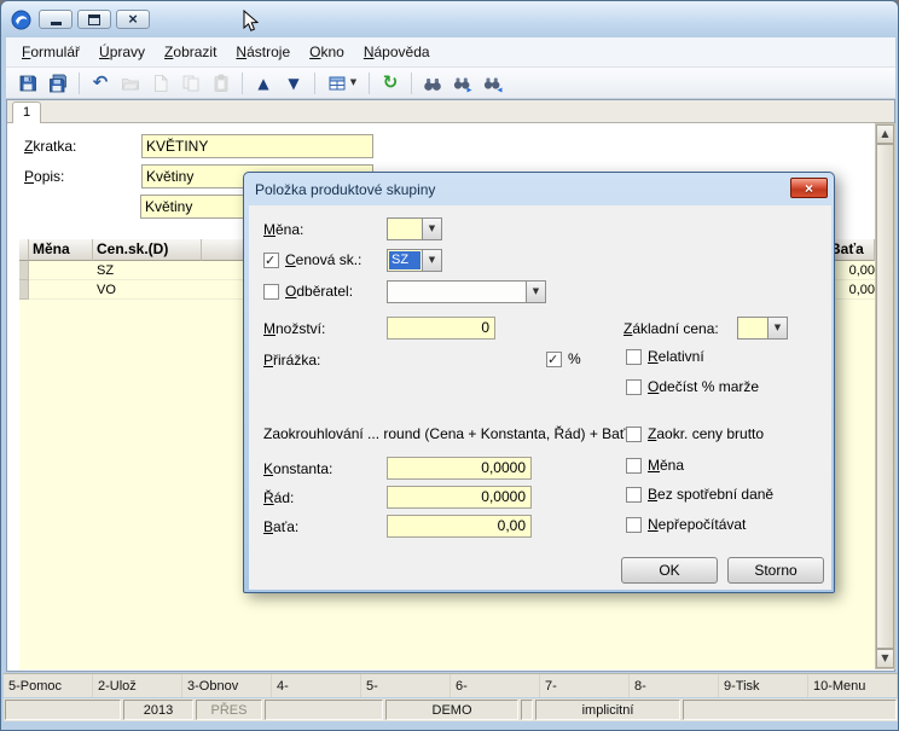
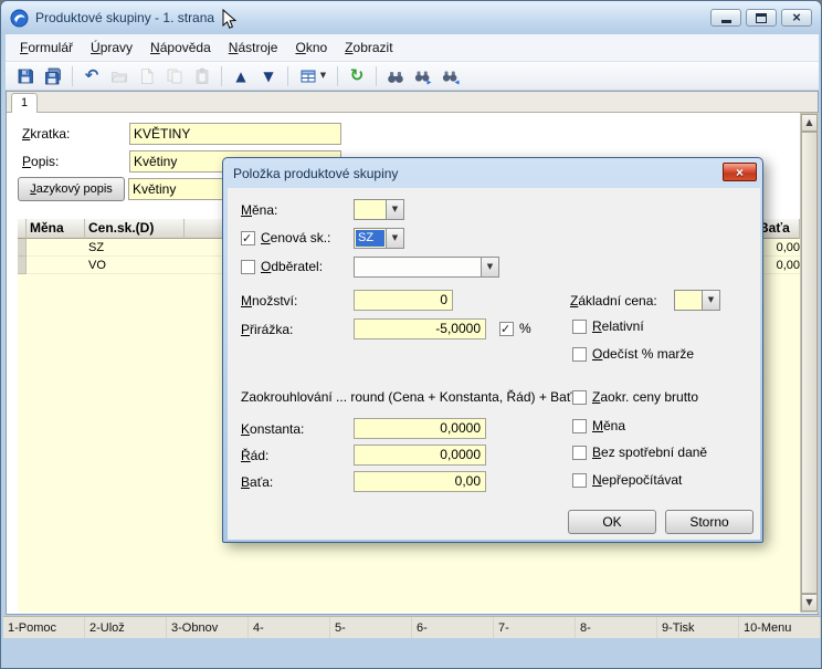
+ Produktové skupiny - 1. strana
  ×
  Formulář
  Úpravy
- Zobrazit
+ Nápověda
  Nástroje
  Okno
- Nápověda
+ Zobrazit
  ↶
  ▲
  ▼
  ▼
  ↻
  1
  Zkratka:
  KVĚTINY
  Popis:
  Květiny
+ Jazykový popis
  Květiny
  Měna
  Cen.sk.(D)
  Baťa
  SZ
  0,00
  VO
  0,00
  ▲
  ▼
  Položka produktové skupiny
  ×
  Měna:
  ▼
  ✓
  Cenová sk.:
  SZ
  ▼
  Odběratel:
  ▼
  Množství:
  0
  Základní cena:
  ▼
  Přirážka:
+ -5,0000
  ✓
  %
  Relativní
  Odečíst % marže
  Zaokrouhlování ... round (Cena + Konstanta, Řád) + Bať
  Zaokr. ceny brutto
  Konstanta:
  0,0000
  Měna
  Řád:
  0,0000
  Bez spotřební daně
  Baťa:
  0,00
  Nepřepočítávat
  OK
  Storno
- 5-Pomoc
+ 1-Pomoc
  2-Ulož
  3-Obnov
  4-
  5-
  6-
  7-
  8-
  9-Tisk
  10-Menu
- 2013
- PŘES
- DEMO
- implicitní
